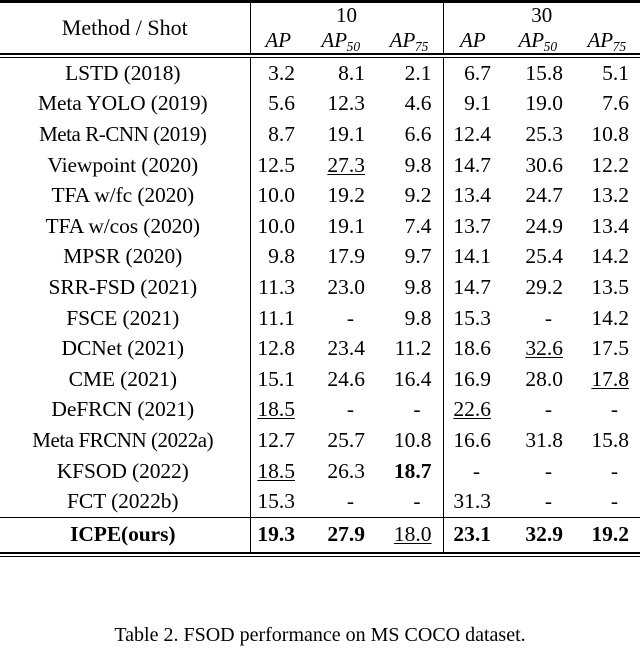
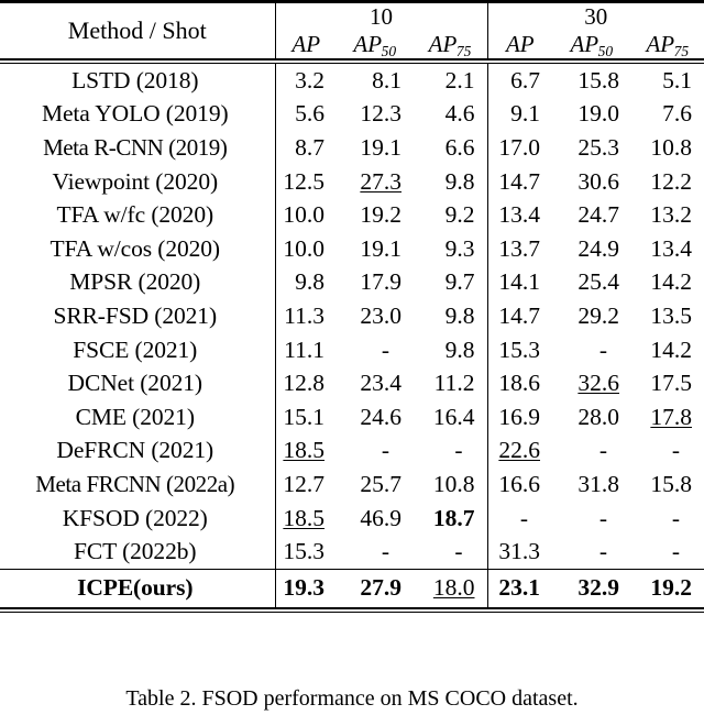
  Method / Shot	10	30
  AP	AP50	AP75	AP	AP50	AP75
  LSTD (2018)	3.2	8.1	2.1	6.7	15.8	5.1
  Meta YOLO (2019)	5.6	12.3	4.6	9.1	19.0	7.6
- Meta R-CNN (2019)	8.7	19.1	6.6	12.4	25.3	10.8
+ Meta R-CNN (2019)	8.7	19.1	6.6	17.0	25.3	10.8
  Viewpoint (2020)	12.5	27.3	9.8	14.7	30.6	12.2
  TFA w/fc (2020)	10.0	19.2	9.2	13.4	24.7	13.2
- TFA w/cos (2020)	10.0	19.1	7.4	13.7	24.9	13.4
+ TFA w/cos (2020)	10.0	19.1	9.3	13.7	24.9	13.4
  MPSR (2020)	9.8	17.9	9.7	14.1	25.4	14.2
  SRR-FSD (2021)	11.3	23.0	9.8	14.7	29.2	13.5
  FSCE (2021)	11.1	-	9.8	15.3	-	14.2
  DCNet (2021)	12.8	23.4	11.2	18.6	32.6	17.5
  CME (2021)	15.1	24.6	16.4	16.9	28.0	17.8
  DeFRCN (2021)	18.5	-	-	22.6	-	-
  Meta FRCNN (2022a)	12.7	25.7	10.8	16.6	31.8	15.8
- KFSOD (2022)	18.5	26.3	18.7	-	-	-
+ KFSOD (2022)	18.5	46.9	18.7	-	-	-
  FCT (2022b)	15.3	-	-	31.3	-	-
  ICPE(ours)	19.3	27.9	18.0	23.1	32.9	19.2
  Table 2. FSOD performance on MS COCO dataset.
